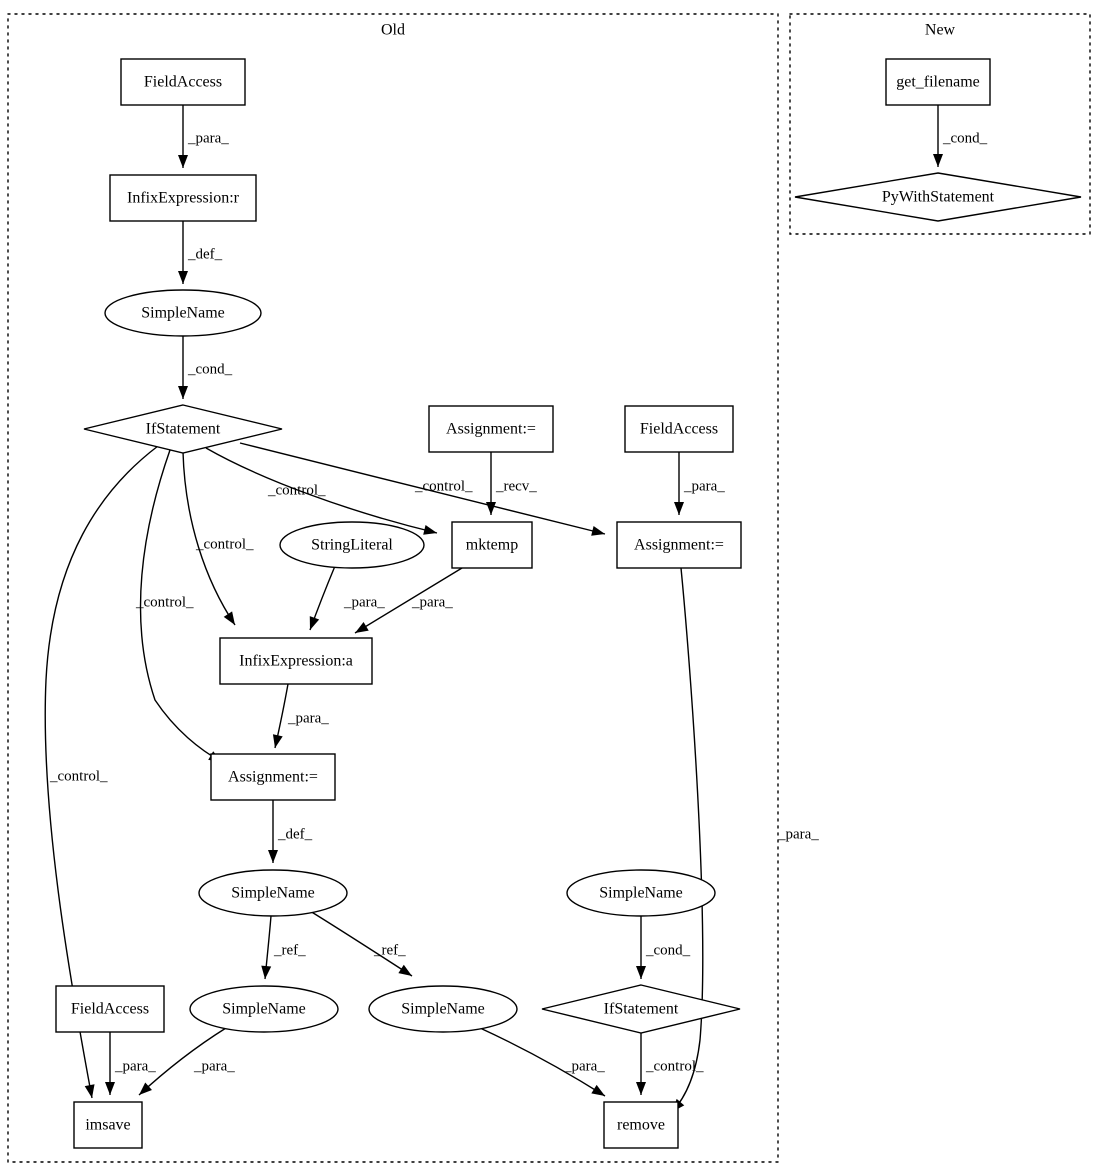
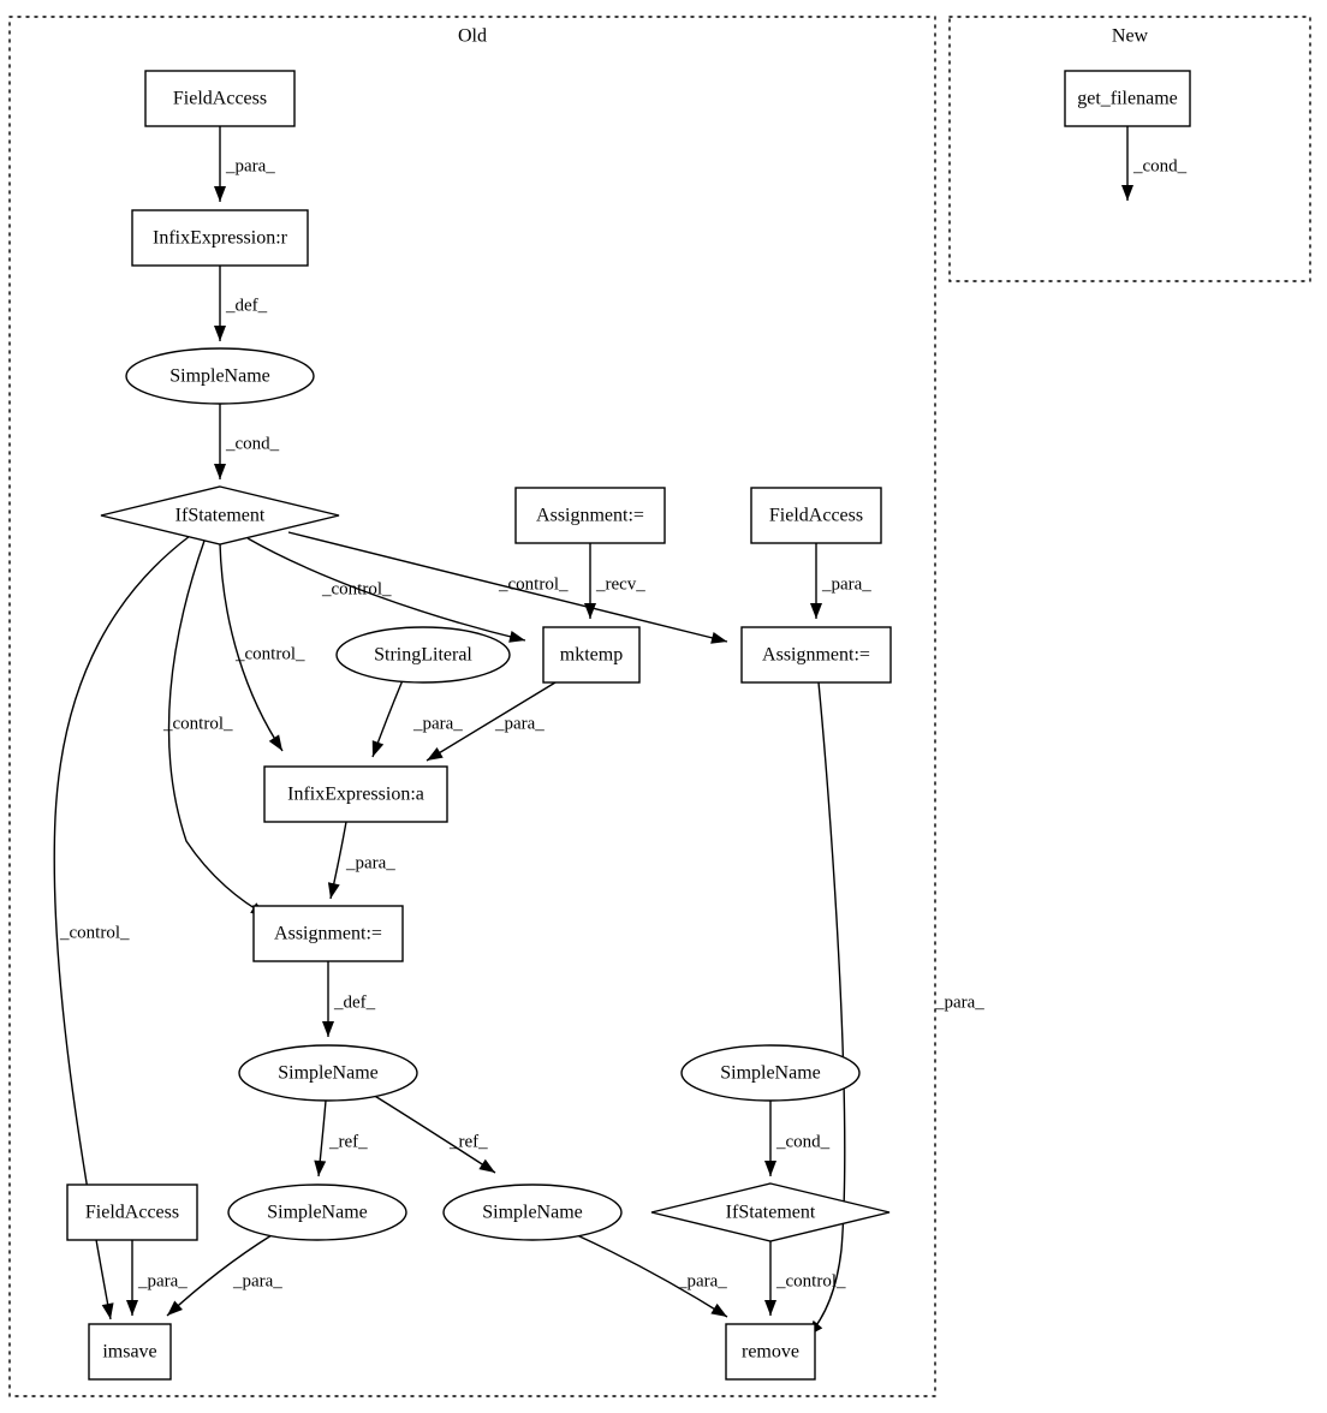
  Old
  New
  _para_
  _def_
  _cond_
  _control_
  _control_
  _control_
  _control_
  _control_
  _recv_
  _para_
  _para_
  _para_
  _para_
  _def_
  _ref_
  _ref_
  _para_
  _cond_
  _para_
  _para_
  _para_
  _control_
  _cond_
  FieldAccess
  InfixExpression:r
  SimpleName
  IfStatement
  Assignment:=
  FieldAccess
  StringLiteral
  mktemp
  Assignment:=
  InfixExpression:a
  Assignment:=
  SimpleName
  SimpleName
  FieldAccess
  SimpleName
  SimpleName
  IfStatement
  imsave
  remove
  get_filename
- PyWithStatement
